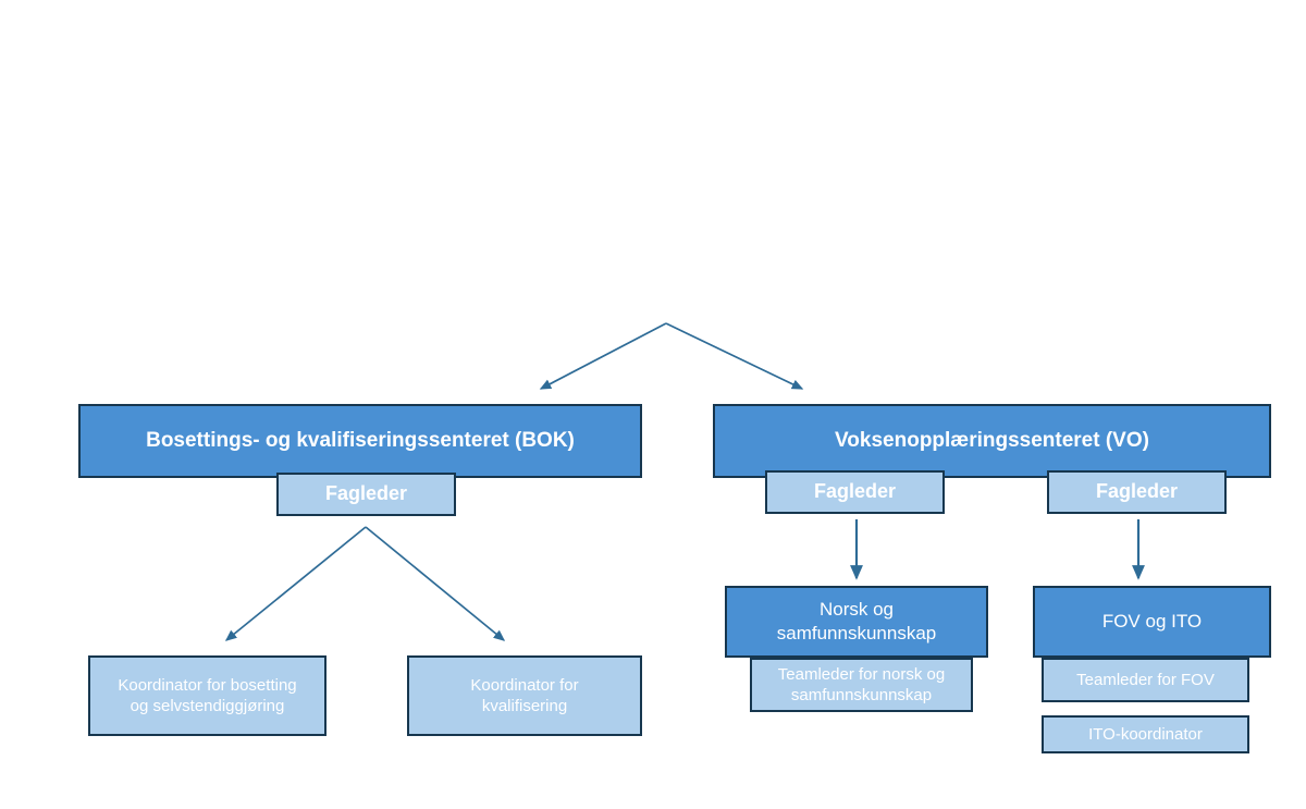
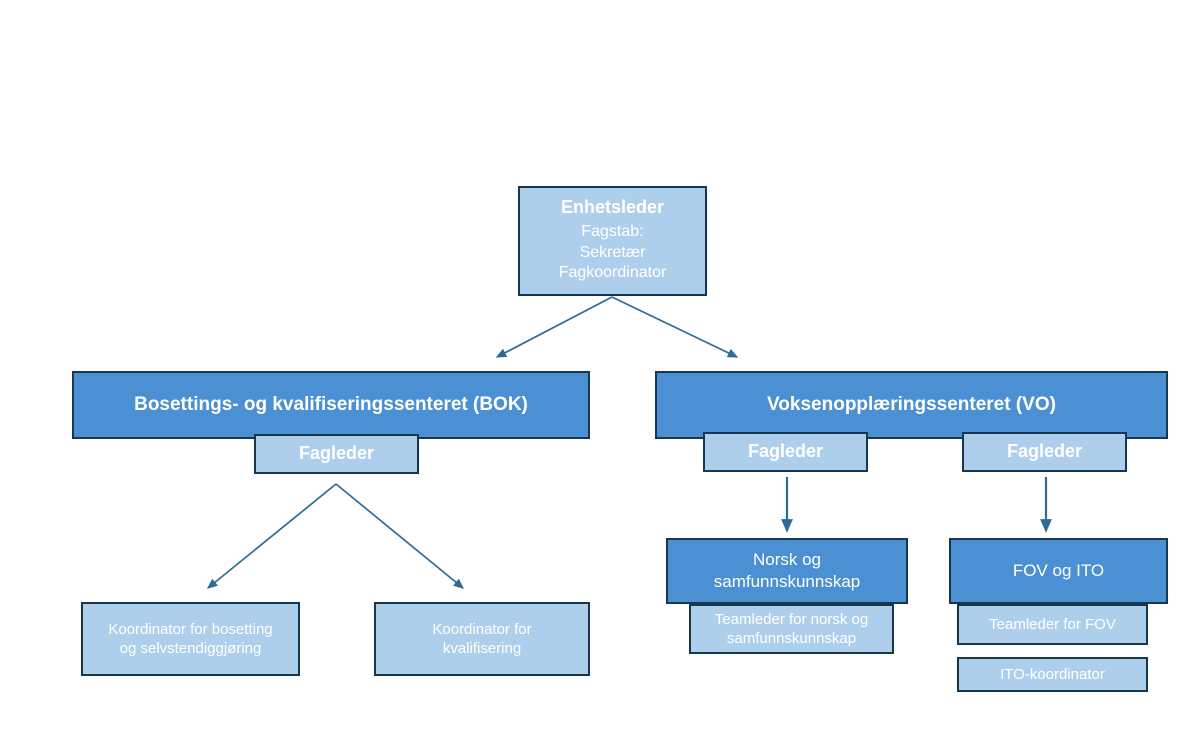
+ Enhetsleder
+ Fagstab:
+ Sekretær
+ Fagkoordinator
  Bosettings- og kvalifiseringssenteret (BOK)
  Voksenopplæringssenteret (VO)
  Fagleder
  Fagleder
  Fagleder
  Koordinator for bosetting
  og selvstendiggjøring
  Koordinator for
  kvalifisering
  Norsk og
  samfunnskunnskap
  Teamleder for norsk og
  samfunnskunnskap
  FOV og ITO
  Teamleder for FOV
  ITO-koordinator
